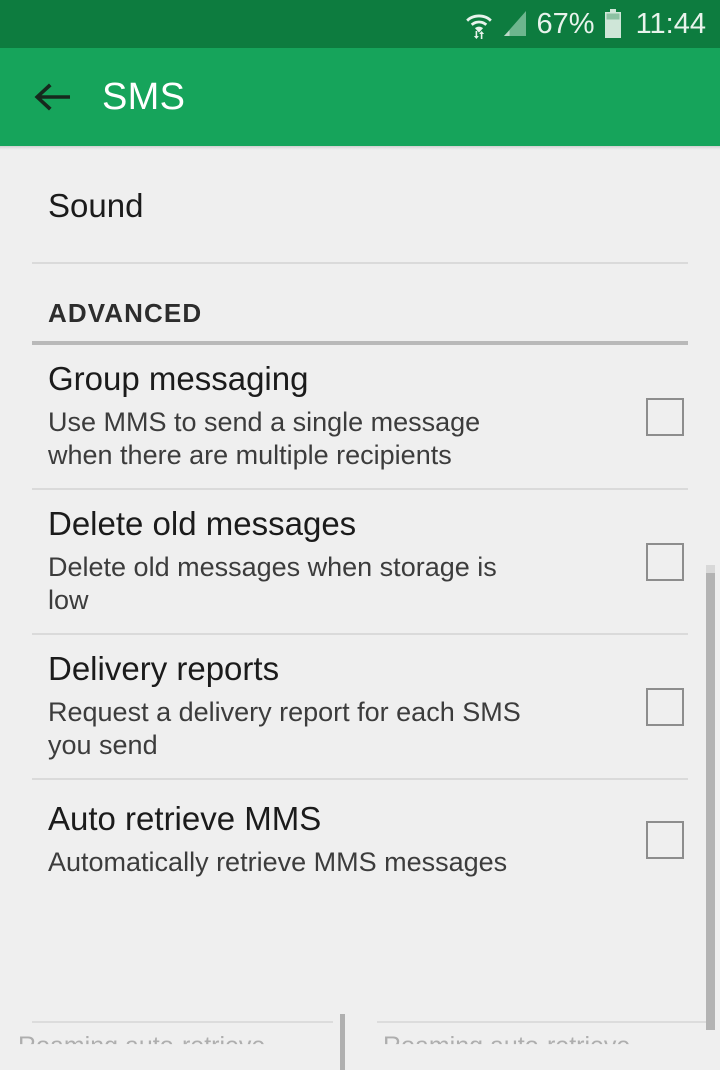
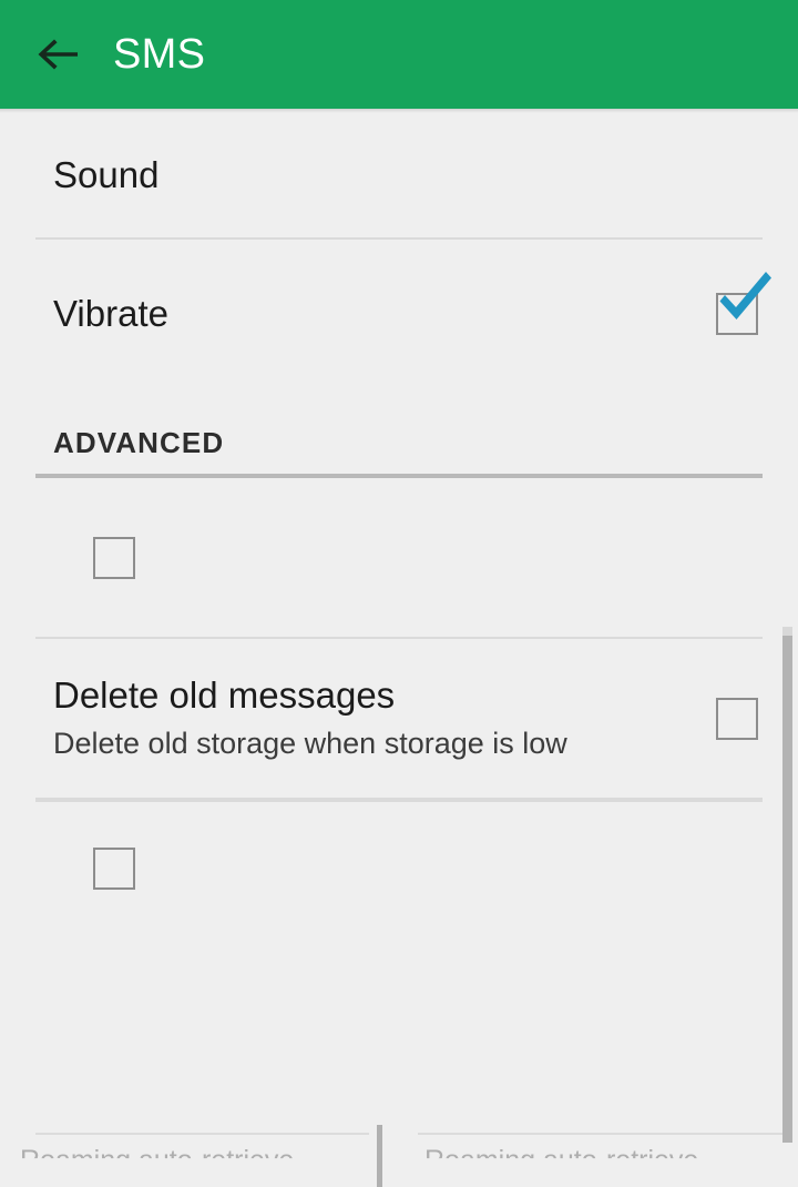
- 67%
- 11:44
  SMS
  Sound
+ Vibrate
  ADVANCED
- Group messaging
- Use MMS to send a single message when there are multiple recipients
  Delete old messages
- Delete old messages when storage is low
+ Delete old storage when storage is low
- Delivery reports
- Request a delivery report for each SMS you send
- Auto retrieve MMS
- Automatically retrieve MMS messages
